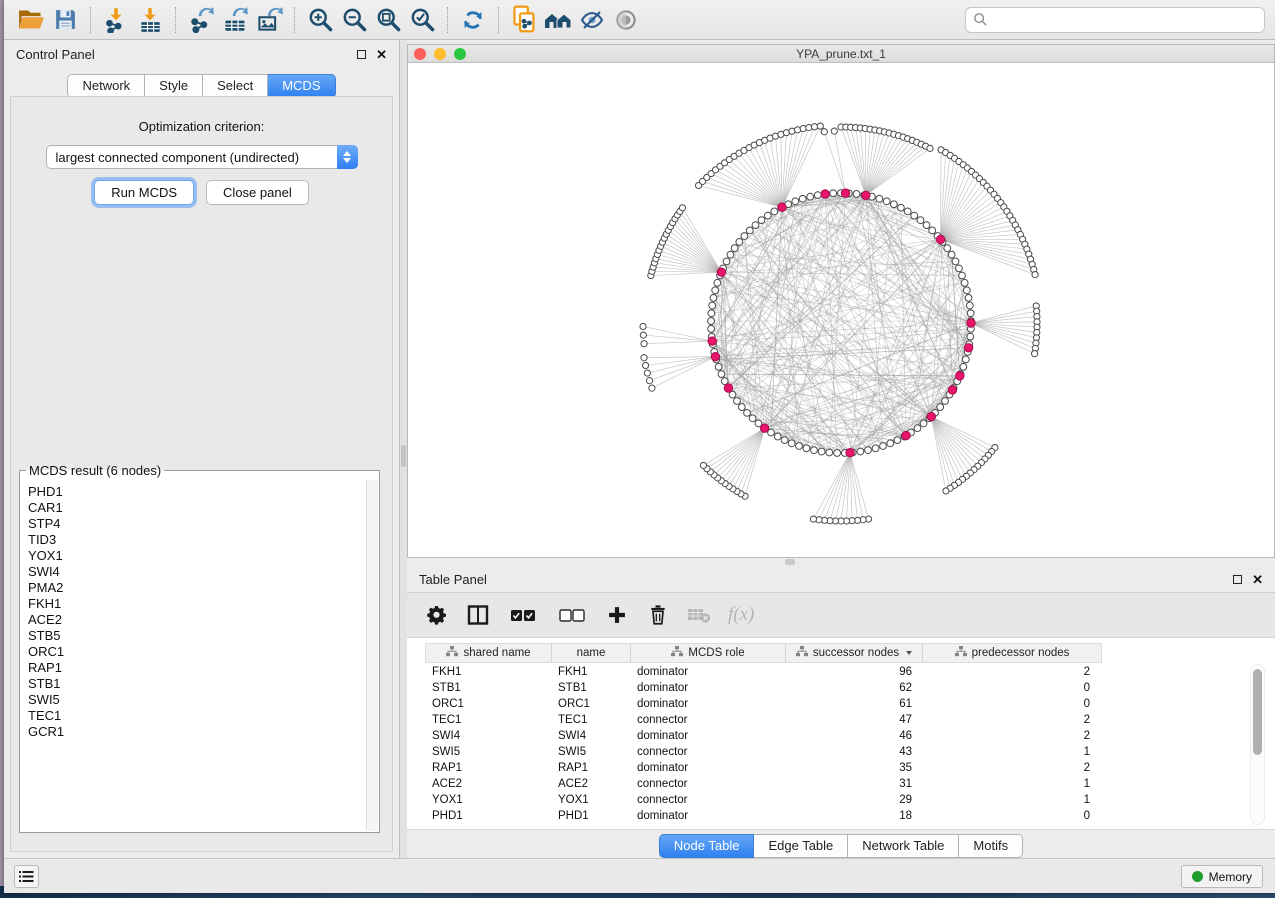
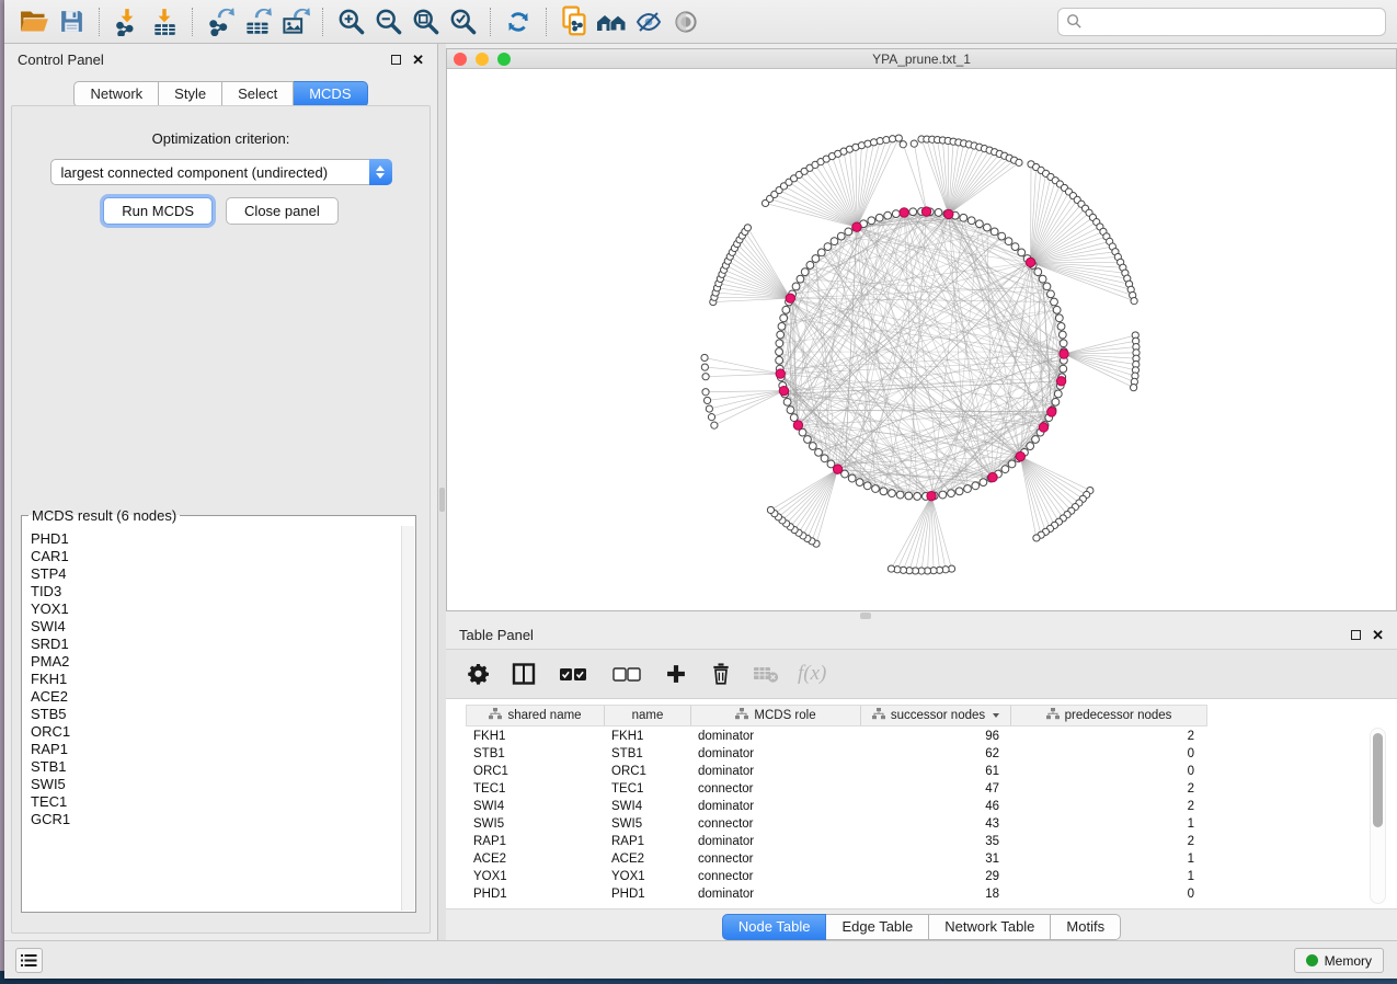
  Control Panel
  ✕
  Network
  Style
  Select
  MCDS
  Optimization criterion:
  largest connected component (undirected)
  Run MCDS
  Close panel
  MCDS result (6 nodes)
  PHD1
  CAR1
  STP4
  TID3
  YOX1
  SWI4
+ SRD1
  PMA2
  FKH1
  ACE2
  STB5
  ORC1
  RAP1
  STB1
  SWI5
  TEC1
  GCR1
  YPA_prune.txt_1
  Table Panel
  ✕
  f(x)
  shared name
  name
  MCDS role
  successor nodes
  predecessor nodes
  FKH1
  FKH1
  dominator
  96
  2
  STB1
  STB1
  dominator
  62
  0
  ORC1
  ORC1
  dominator
  61
  0
  TEC1
  TEC1
  connector
  47
  2
  SWI4
  SWI4
  dominator
  46
  2
  SWI5
  SWI5
  connector
  43
  1
  RAP1
  RAP1
  dominator
  35
  2
  ACE2
  ACE2
  connector
  31
  1
  YOX1
  YOX1
  connector
  29
  1
  PHD1
  PHD1
  dominator
  18
  0
  Node Table
  Edge Table
  Network Table
  Motifs
  Memory
